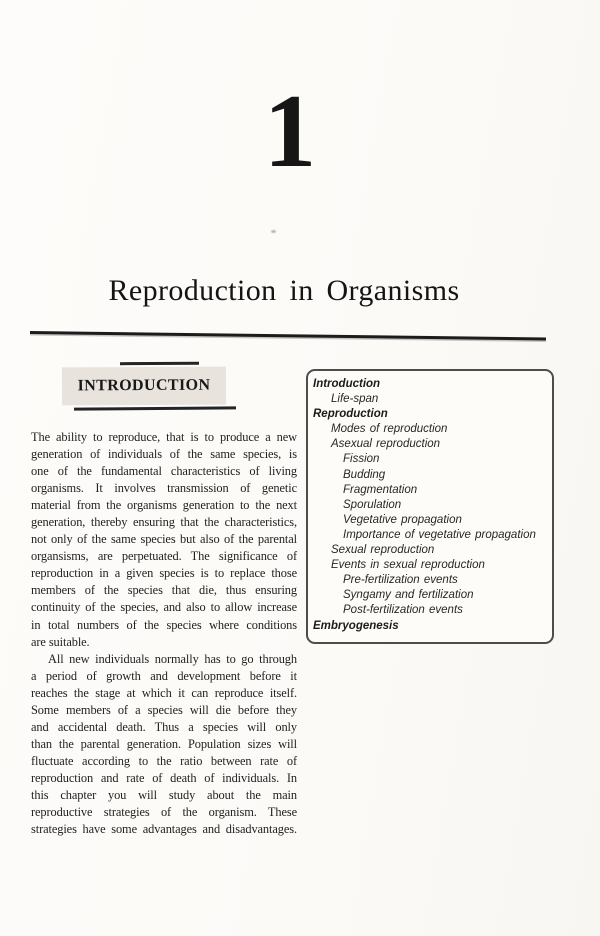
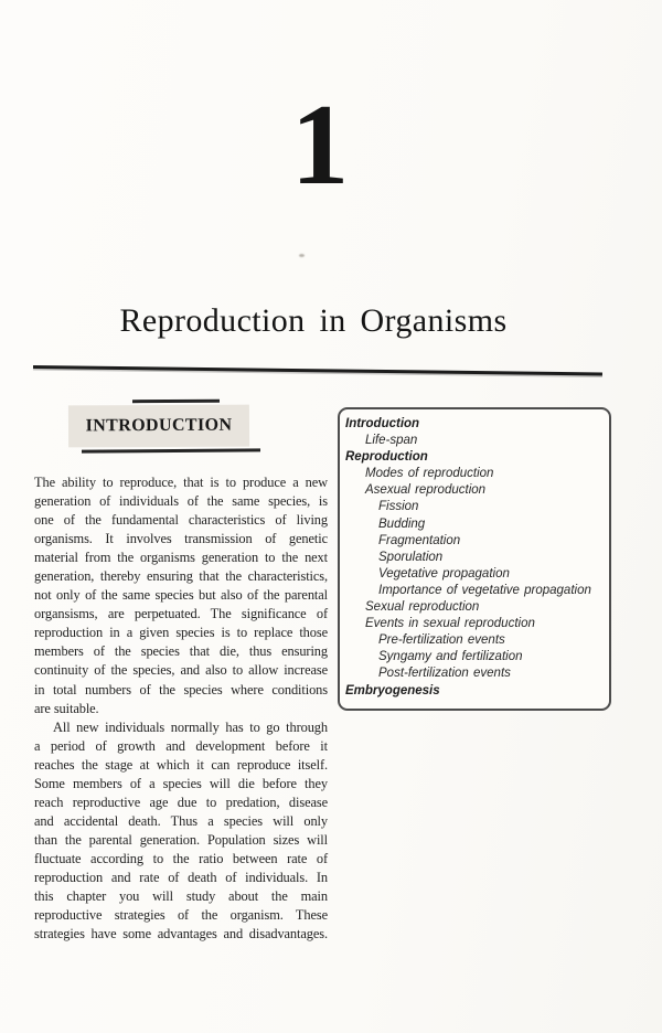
  1
  Reproduction in Organisms
  INTRODUCTION
  The ability to reproduce, that is to produce a new
  generation of individuals of the same species, is
  one of the fundamental characteristics of living
  organisms. It involves transmission of genetic
  material from the organisms generation to the next
  generation, thereby ensuring that the characteristics,
  not only of the same species but also of the parental
  organsisms, are perpetuated. The significance of
  reproduction in a given species is to replace those
  members of the species that die, thus ensuring
  continuity of the species, and also to allow increase
  in total numbers of the species where conditions
  are suitable.
  All new individuals normally has to go through
  a period of growth and development before it
  reaches the stage at which it can reproduce itself.
  Some members of a species will die before they
+ reach reproductive age due to predation, disease
  and accidental death. Thus a species will only
  than the parental generation. Population sizes will
  fluctuate according to the ratio between rate of
  reproduction and rate of death of individuals. In
  this chapter you will study about the main
  reproductive strategies of the organism. These
  strategies have some advantages and disadvantages.
  Introduction
  Life-span
  Reproduction
  Modes of reproduction
  Asexual reproduction
  Fission
  Budding
  Fragmentation
  Sporulation
  Vegetative propagation
  Importance of vegetative propagation
  Sexual reproduction
  Events in sexual reproduction
  Pre-fertilization events
  Syngamy and fertilization
  Post-fertilization events
  Embryogenesis
